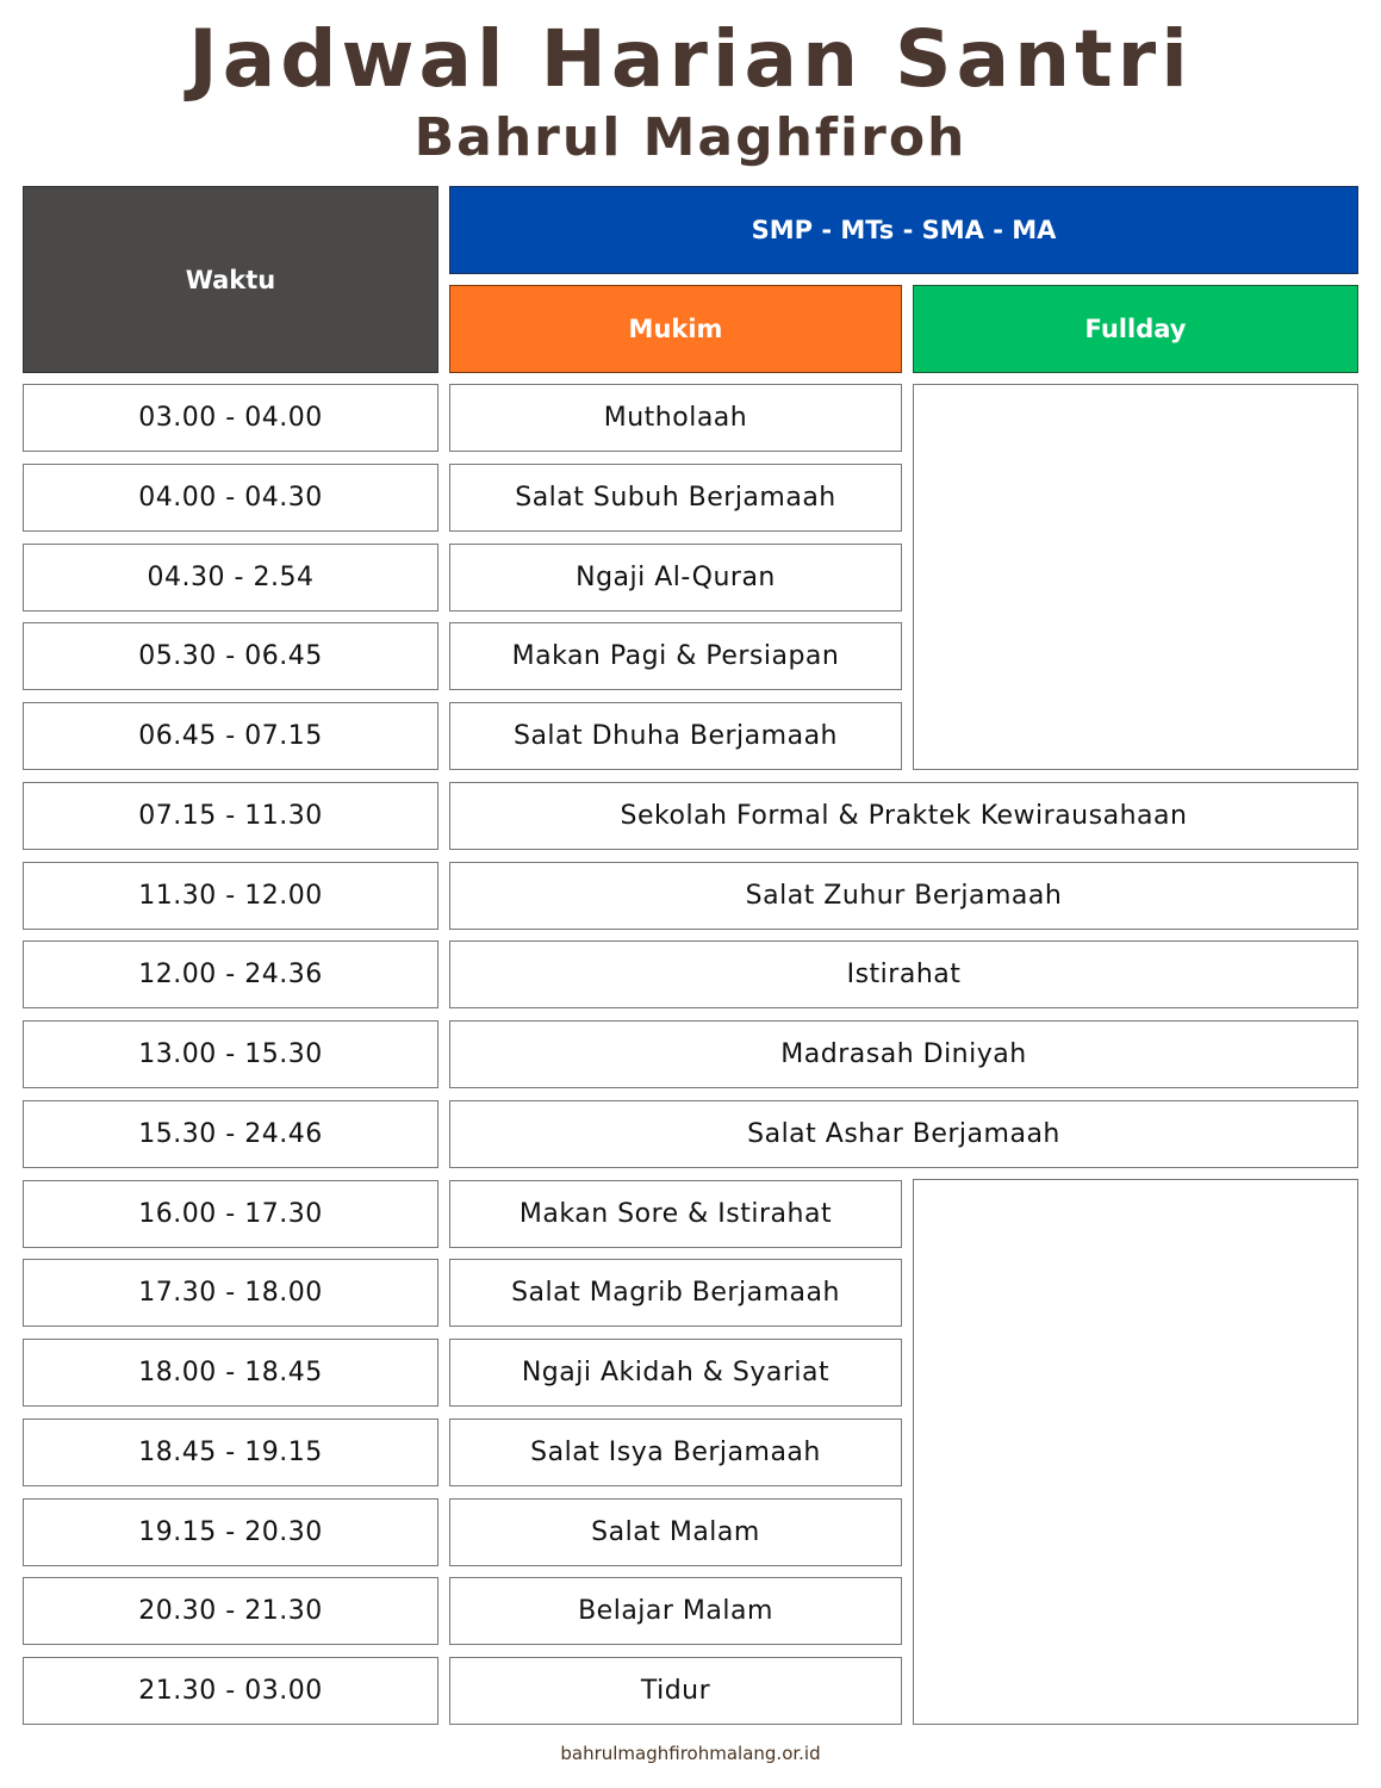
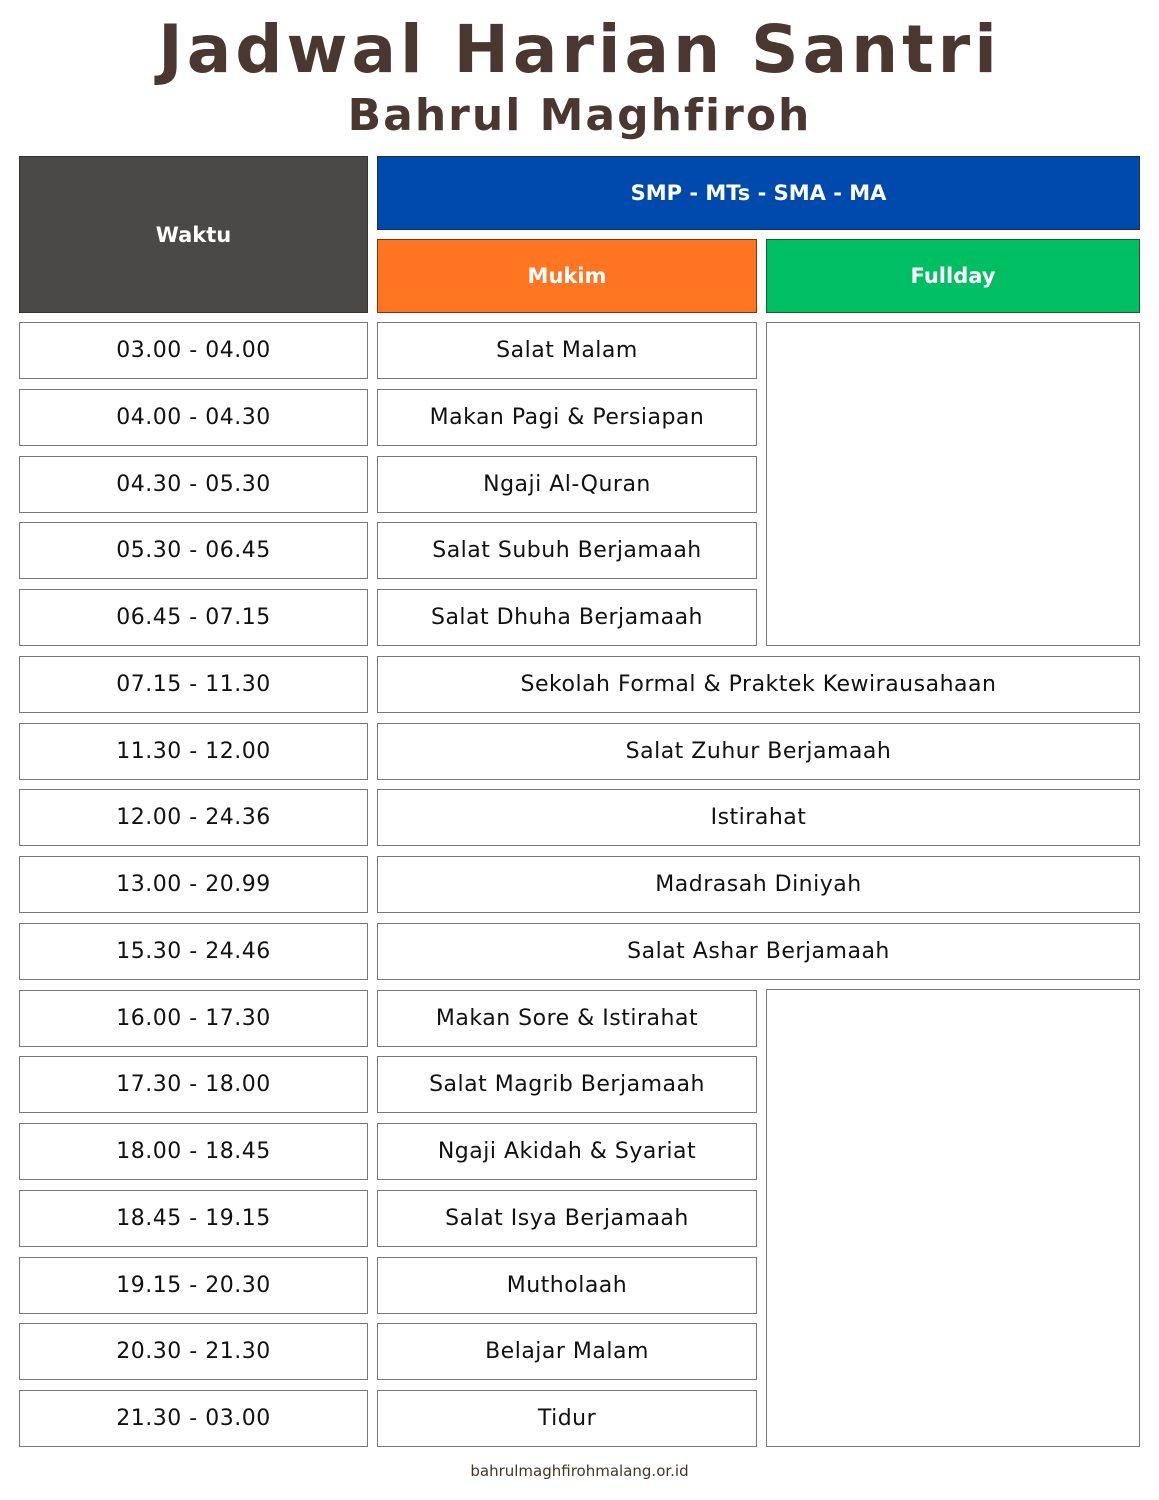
  Jadwal Harian Santri
  Bahrul Maghfiroh
  Waktu
  SMP - MTs - SMA - MA
  Mukim
  Fullday
  03.00 - 04.00
- Mutholaah
+ Salat Malam
  04.00 - 04.30
- Salat Subuh Berjamaah
+ Makan Pagi & Persiapan
- 04.30 - 2.54
+ 04.30 - 05.30
  Ngaji Al-Quran
  05.30 - 06.45
- Makan Pagi & Persiapan
+ Salat Subuh Berjamaah
  06.45 - 07.15
  Salat Dhuha Berjamaah
  07.15 - 11.30
  Sekolah Formal & Praktek Kewirausahaan
  11.30 - 12.00
  Salat Zuhur Berjamaah
  12.00 - 24.36
  Istirahat
- 13.00 - 15.30
+ 13.00 - 20.99
  Madrasah Diniyah
  15.30 - 24.46
  Salat Ashar Berjamaah
  16.00 - 17.30
  Makan Sore & Istirahat
  17.30 - 18.00
  Salat Magrib Berjamaah
  18.00 - 18.45
  Ngaji Akidah & Syariat
  18.45 - 19.15
  Salat Isya Berjamaah
  19.15 - 20.30
- Salat Malam
+ Mutholaah
  20.30 - 21.30
  Belajar Malam
  21.30 - 03.00
  Tidur
  bahrulmaghfirohmalang.or.id
